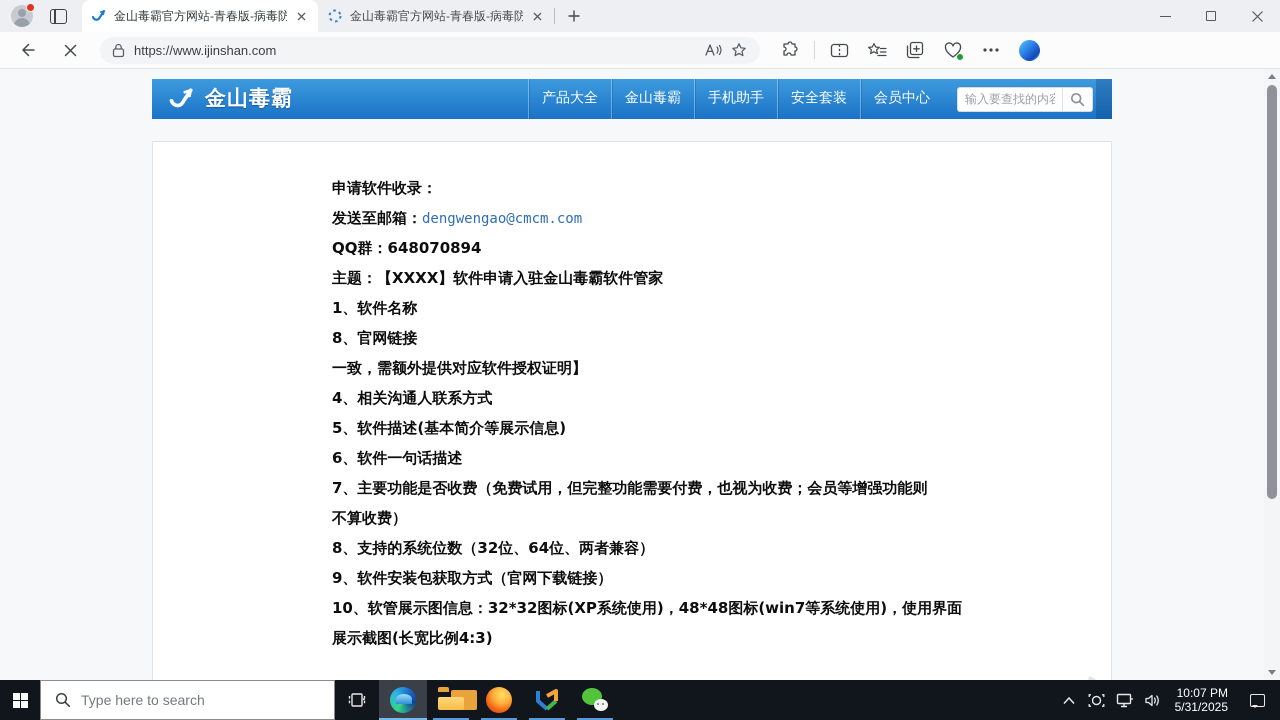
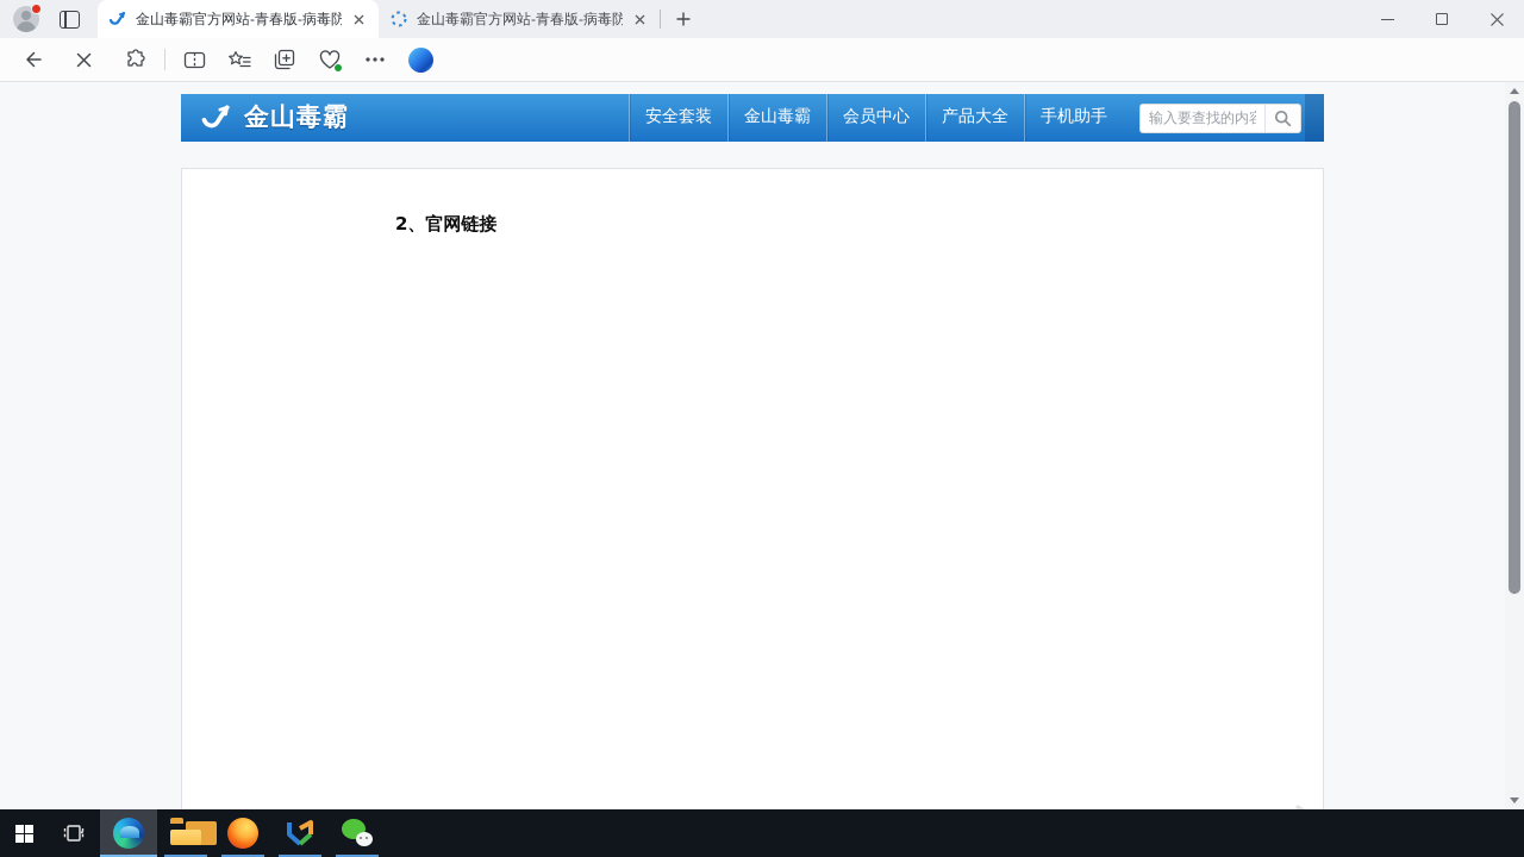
  金山毒霸官方网站-青春版-病毒防
  金山毒霸官方网站-青春版-病毒防
- https://www.ijinshan.com
  金山毒霸
- 产品大全
+ 安全套装
  金山毒霸
- 手机助手
+ 会员中心
- 安全套装
+ 产品大全
- 会员中心
+ 手机助手
  输入要查找的内容
- 申请软件收录：
- 发送至邮箱：dengwengao@cmcm.com
- QQ群：648070894
- 主题：【XXXX】软件申请入驻金山毒霸软件管家
- 1、软件名称
- 8、官网链接
+ 2、官网链接
- 一致，需额外提供对应软件授权证明】
- 4、相关沟通人联系方式
- 5、软件描述(基本简介等展示信息)
- 6、软件一句话描述
- 7、主要功能是否收费（免费试用，但完整功能需要付费，也视为收费；会员等增强功能则
- 不算收费）
- 8、支持的系统位数（32位、64位、两者兼容）
- 9、软件安装包获取方式（官网下载链接）
- 10、软管展示图信息：32*32图标(XP系统使用)，48*48图标(win7等系统使用)，使用界面
- 展示截图(长宽比例4:3)
- Type here to search
- 10:07 PM
- 5/31/2025
